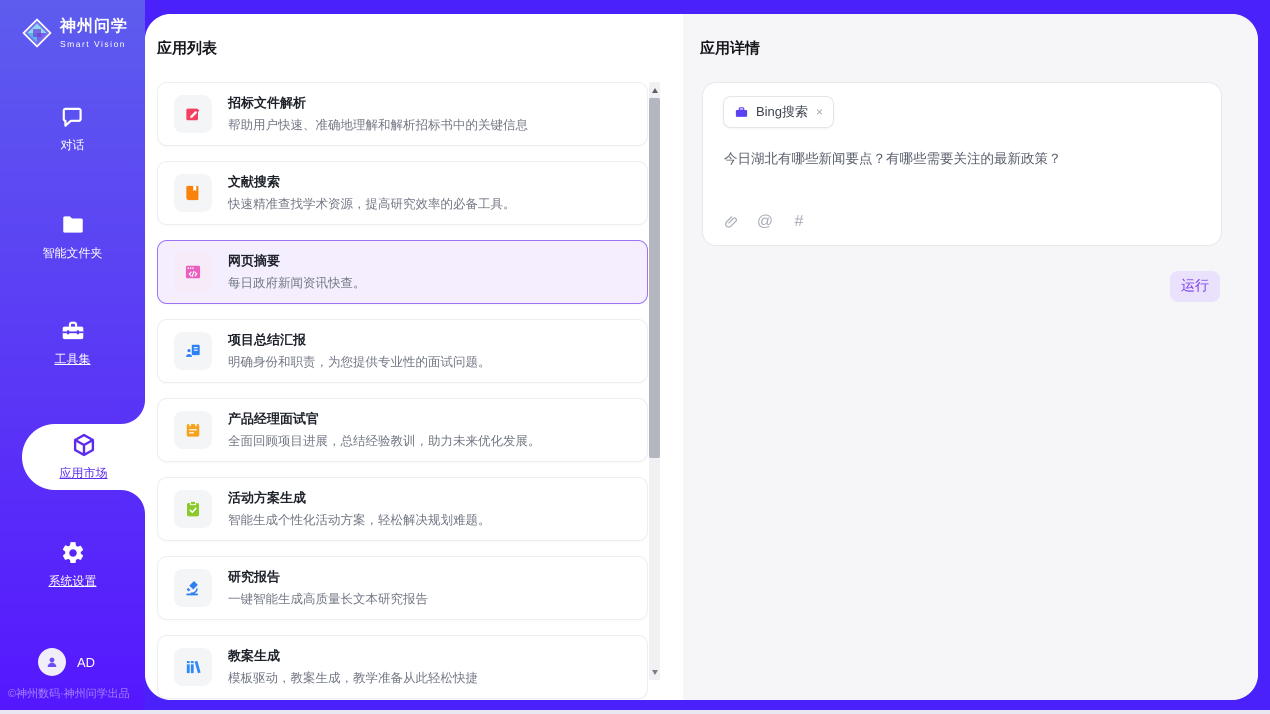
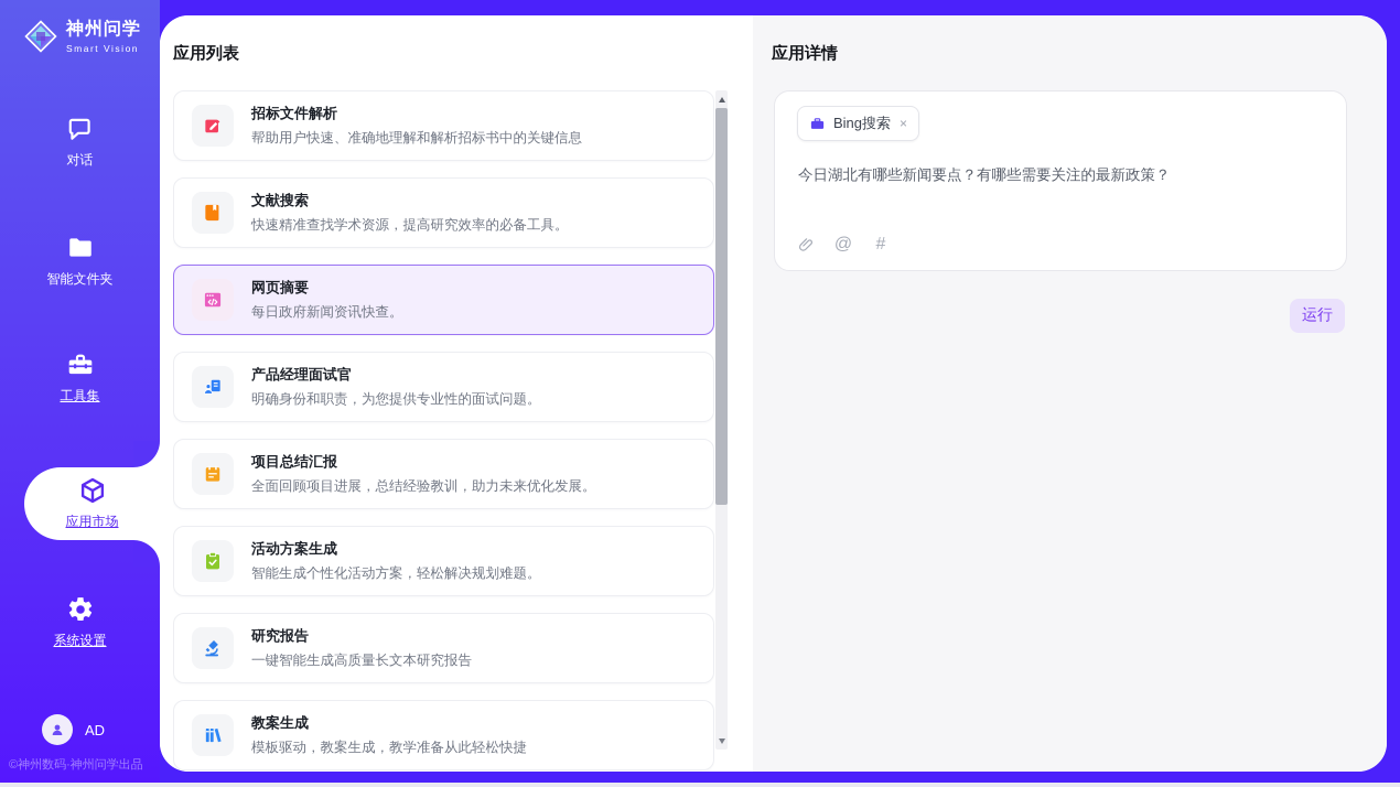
  神州问学
  Smart Vision
  对话
  智能文件夹
  工具集
  应用市场
  系统设置
  AD
  ©神州数码·神州问学出品
  应用列表
  招标文件解析
  帮助用户快速、准确地理解和解析招标书中的关键信息
  文献搜索
  快速精准查找学术资源，提高研究效率的必备工具。
  网页摘要
  每日政府新闻资讯快查。
- 项目总结汇报
+ 产品经理面试官
  明确身份和职责，为您提供专业性的面试问题。
- 产品经理面试官
+ 项目总结汇报
  全面回顾项目进展，总结经验教训，助力未来优化发展。
  活动方案生成
  智能生成个性化活动方案，轻松解决规划难题。
  研究报告
  一键智能生成高质量长文本研究报告
  教案生成
  模板驱动，教案生成，教学准备从此轻松快捷
  应用详情
  Bing搜索
  ×
  今日湖北有哪些新闻要点？有哪些需要关注的最新政策？
  @
  #
  运行
